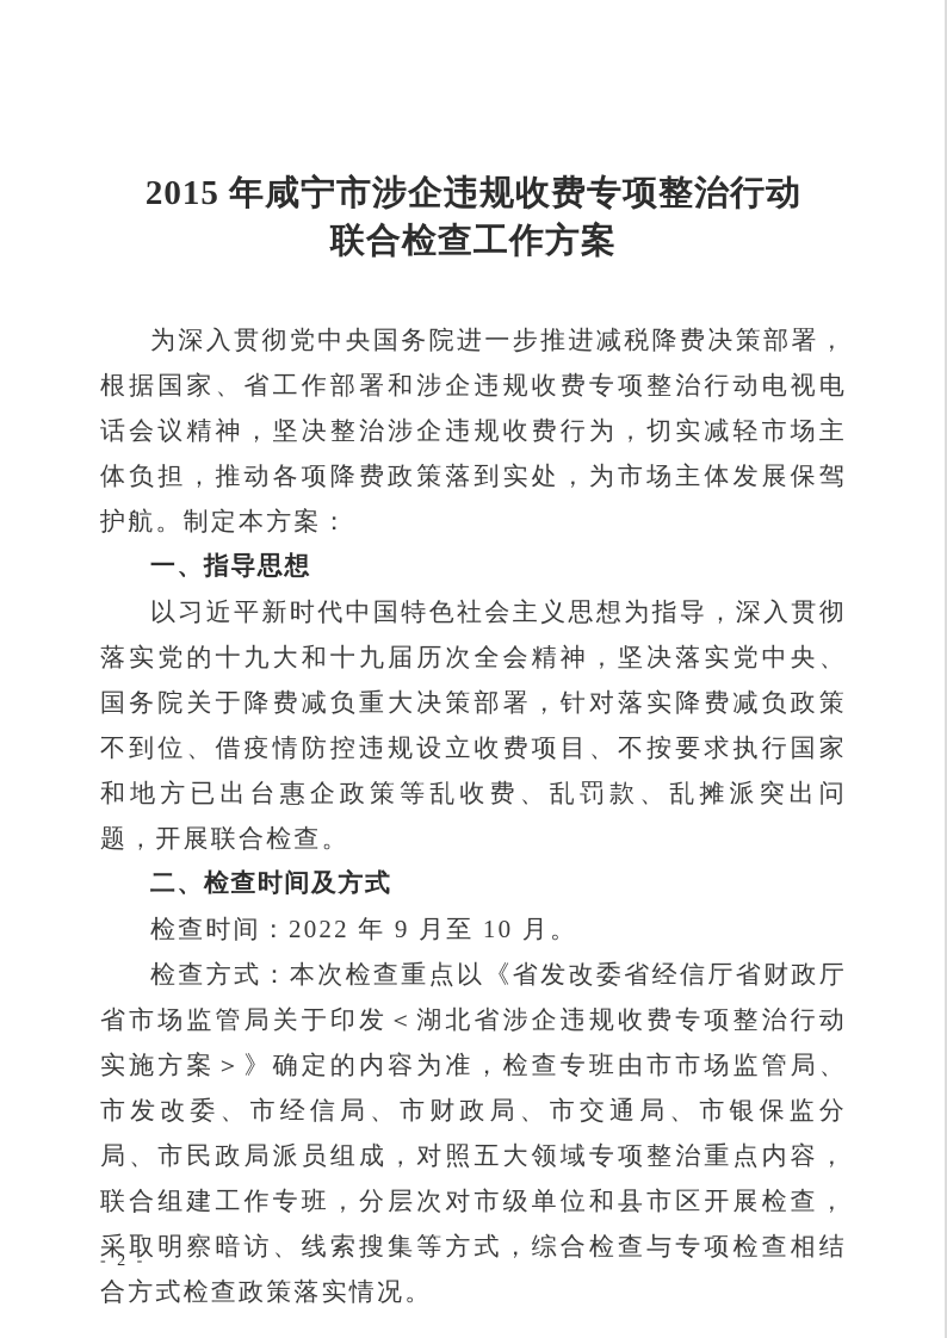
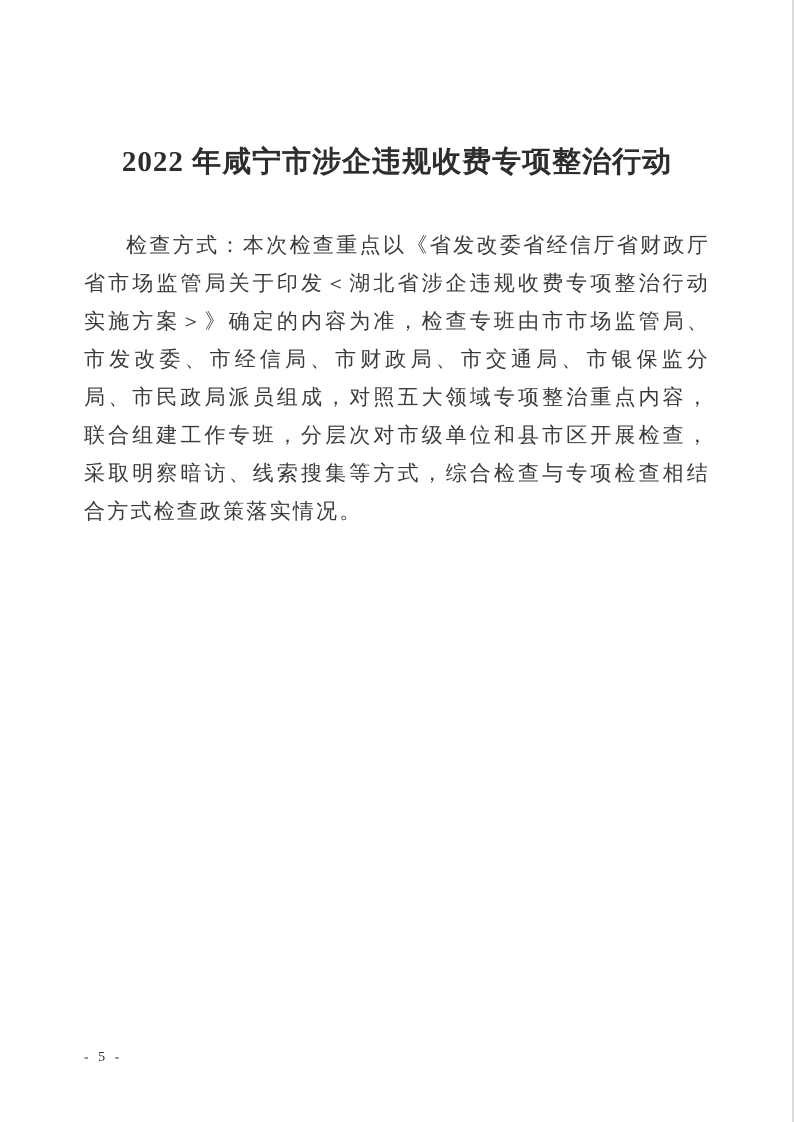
- 2015 年咸宁市涉企违规收费专项整治行动
+ 2022 年咸宁市涉企违规收费专项整治行动
- 联合检查工作方案
- 为深入贯彻党中央国务院进一步推进减税降费决策部署，根据国家、省工作部署和涉企违规收费专项整治行动电视电话会议精神，坚决整治涉企违规收费行为，切实减轻市场主体负担，推动各项降费政策落到实处，为市场主体发展保驾护航。制定本方案：
- 一、指导思想
- 以习近平新时代中国特色社会主义思想为指导，深入贯彻落实党的十九大和十九届历次全会精神，坚决落实党中央、国务院关于降费减负重大决策部署，针对落实降费减负政策不到位、借疫情防控违规设立收费项目、不按要求执行国家和地方已出台惠企政策等乱收费、乱罚款、乱摊派突出问题，开展联合检查。
- 二、检查时间及方式
- 检查时间：2022 年 9 月至 10 月。
  检查方式：本次检查重点以《省发改委省经信厅省财政厅省市场监管局关于印发＜湖北省涉企违规收费专项整治行动实施方案＞》确定的内容为准，检查专班由市市场监管局、市发改委、市经信局、市财政局、市交通局、市银保监分局、市民政局派员组成，对照五大领域专项整治重点内容，联合组建工作专班，分层次对市级单位和县市区开展检查，采取明察暗访、线索搜集等方式，综合检查与专项检查相结合方式检查政策落实情况。
- - 2 -
+ - 5 -
